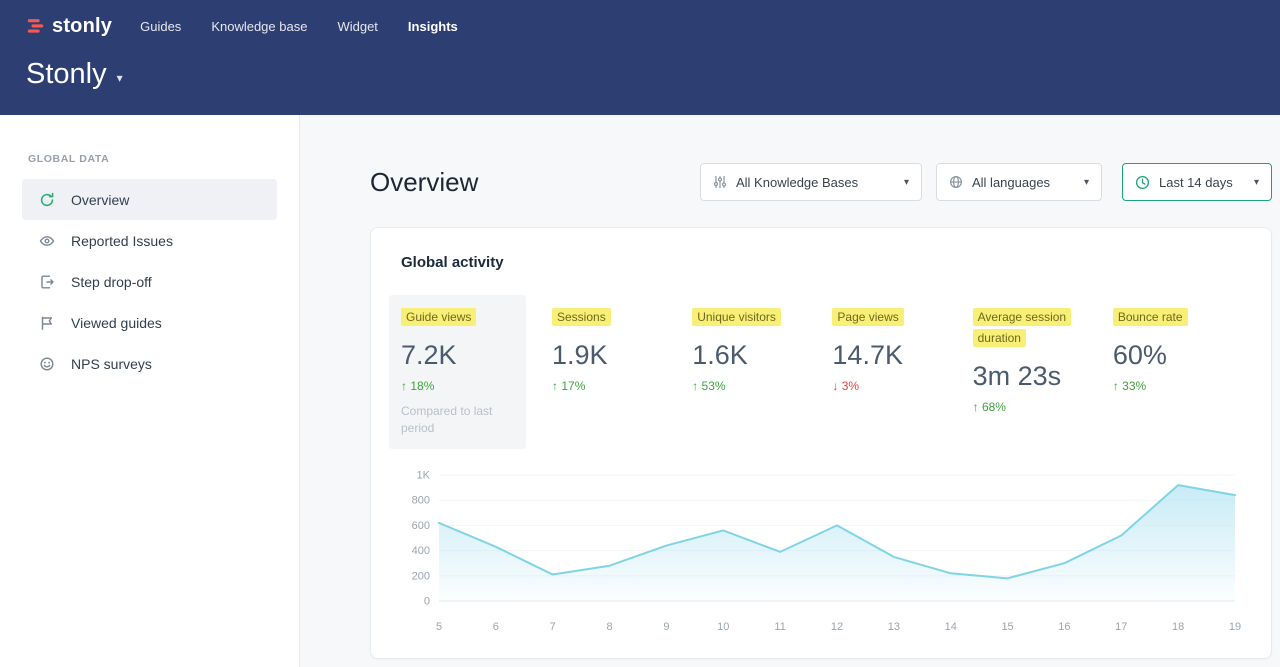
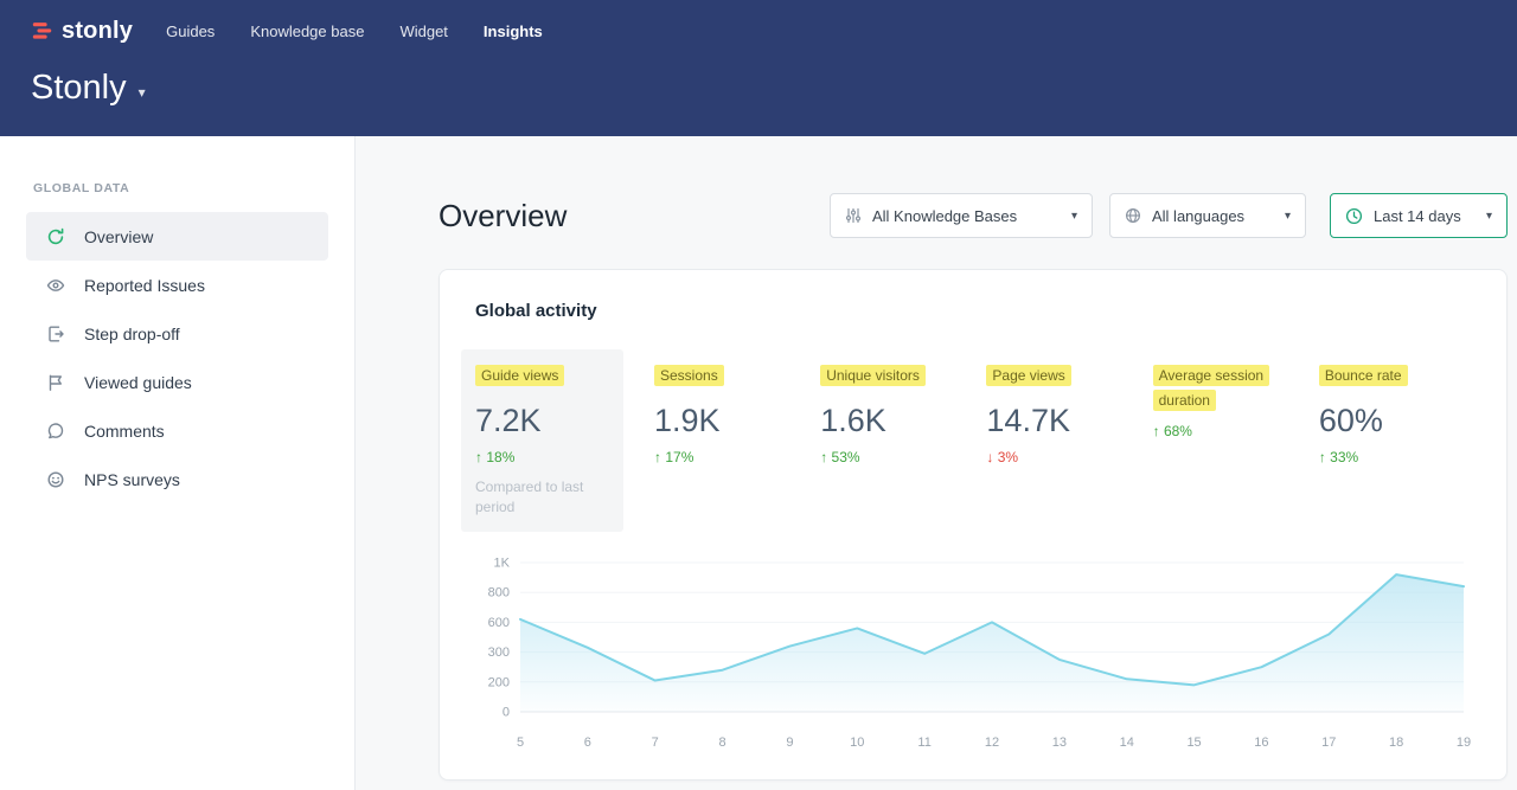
  stonly
  Guides
  Knowledge base
  Widget
  Insights
  Stonly
  ▾
  GLOBAL DATA
  Overview
  Reported Issues
  Step drop-off
  Viewed guides
+ Comments
  NPS surveys
  Overview
  All Knowledge Bases
  ▾
  All languages
  ▾
  Last 14 days
  ▾
  Global activity
  Guide views
  7.2K
  ↑ 18%
  Compared to last period
  Sessions
  1.9K
  ↑ 17%
  Unique visitors
  1.6K
  ↑ 53%
  Page views
  14.7K
  ↓ 3%
  Average session duration
- 3m 23s
  ↑ 68%
  Bounce rate
  60%
  ↑ 33%
  0
  200
- 400
+ 300
  600
  800
  1K
  5
  6
  7
  8
  9
  10
  11
  12
  13
  14
  15
  16
  17
  18
  19
